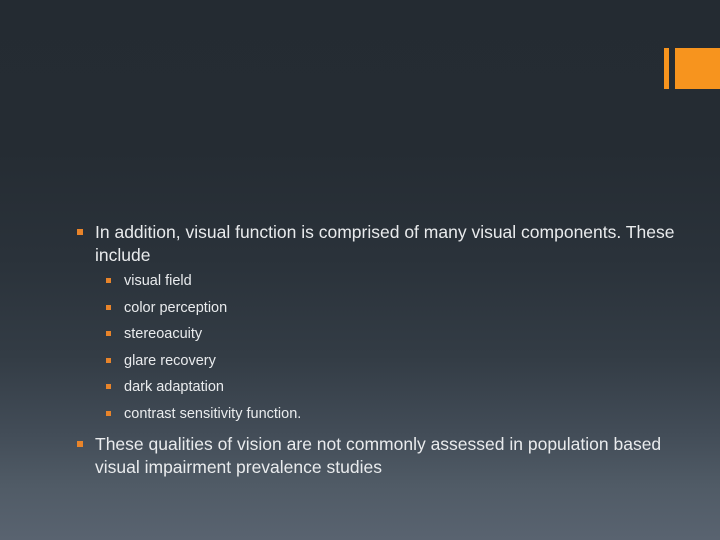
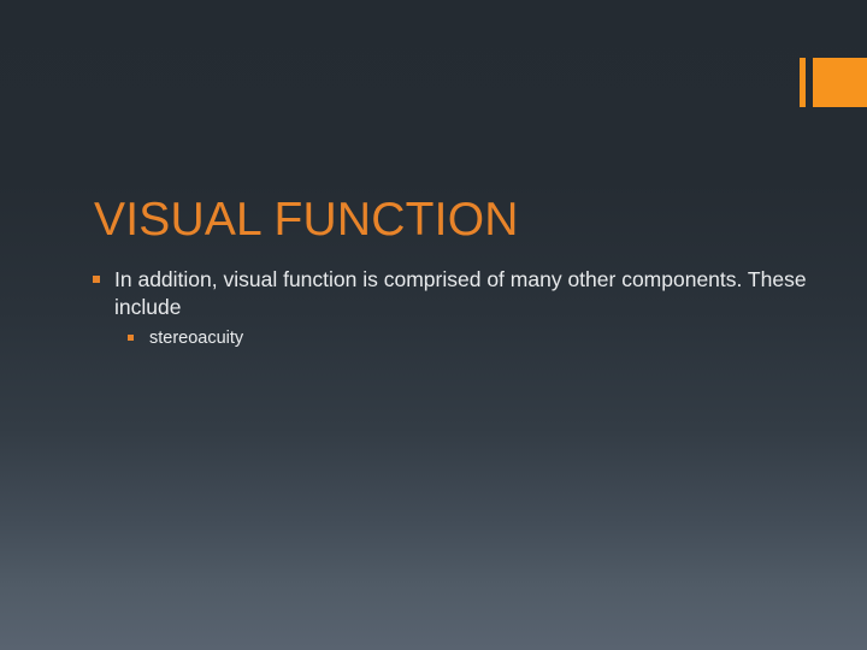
+ VISUAL FUNCTION
- In addition, visual function is comprised of many visual components. These include
+ In addition, visual function is comprised of many other components. These include
- visual field
- color perception
  stereoacuity
- glare recovery
- dark adaptation
- contrast sensitivity function.
- These qualities of vision are not commonly assessed in population based visual impairment prevalence studies
